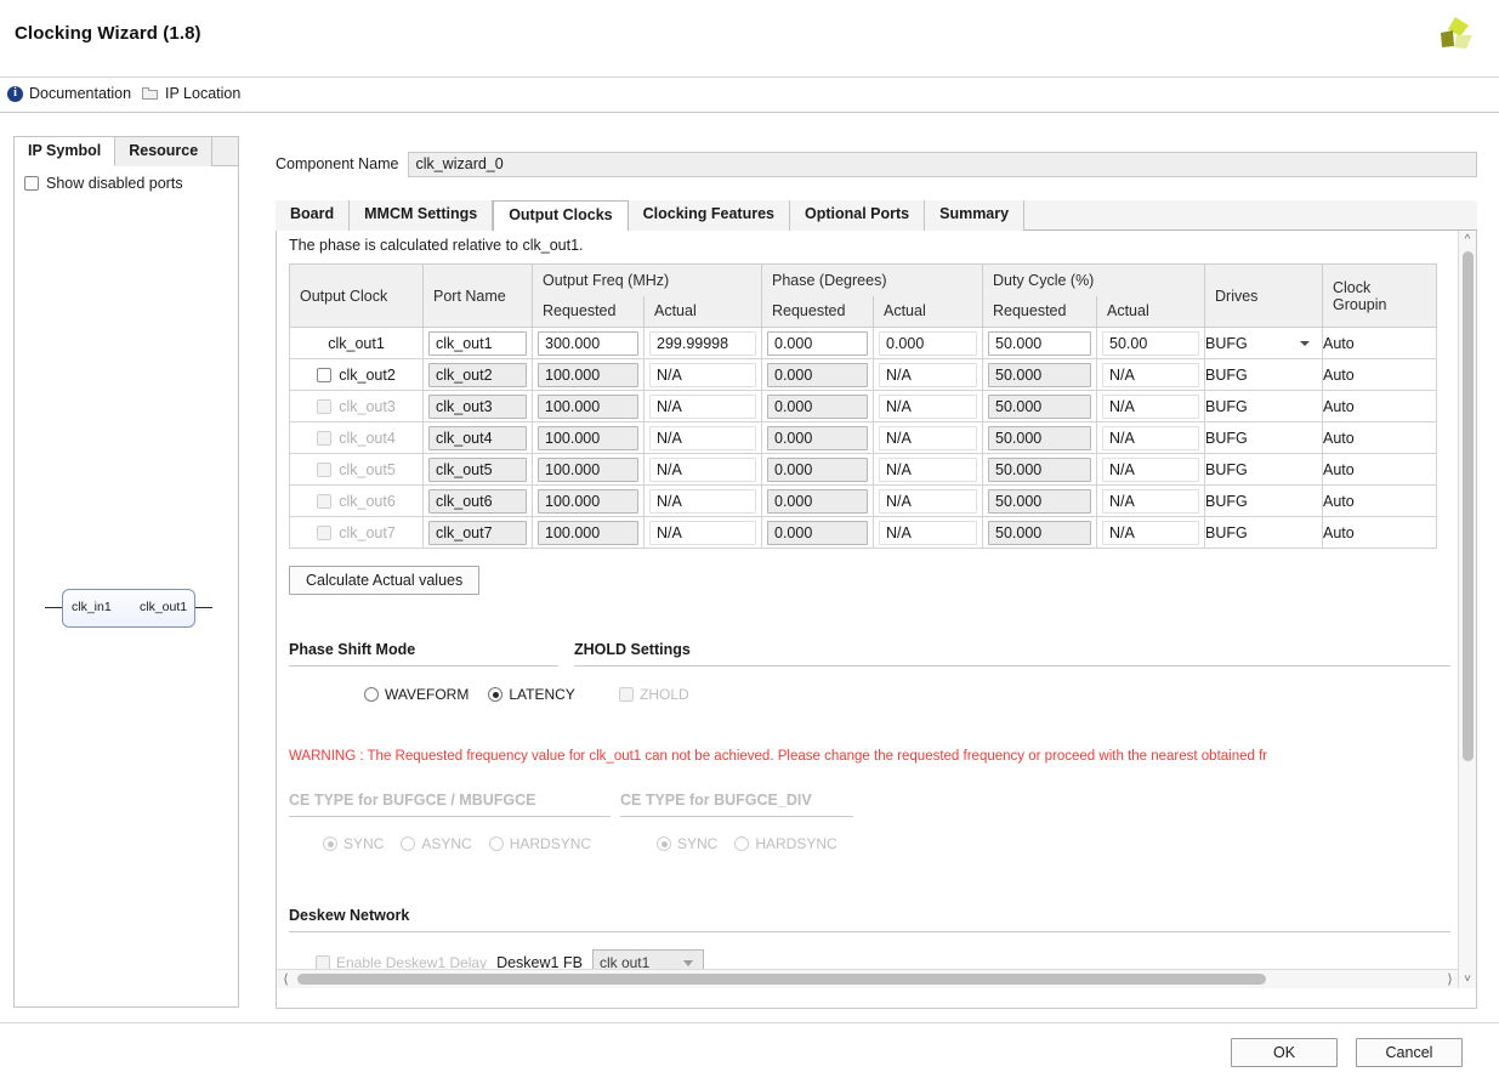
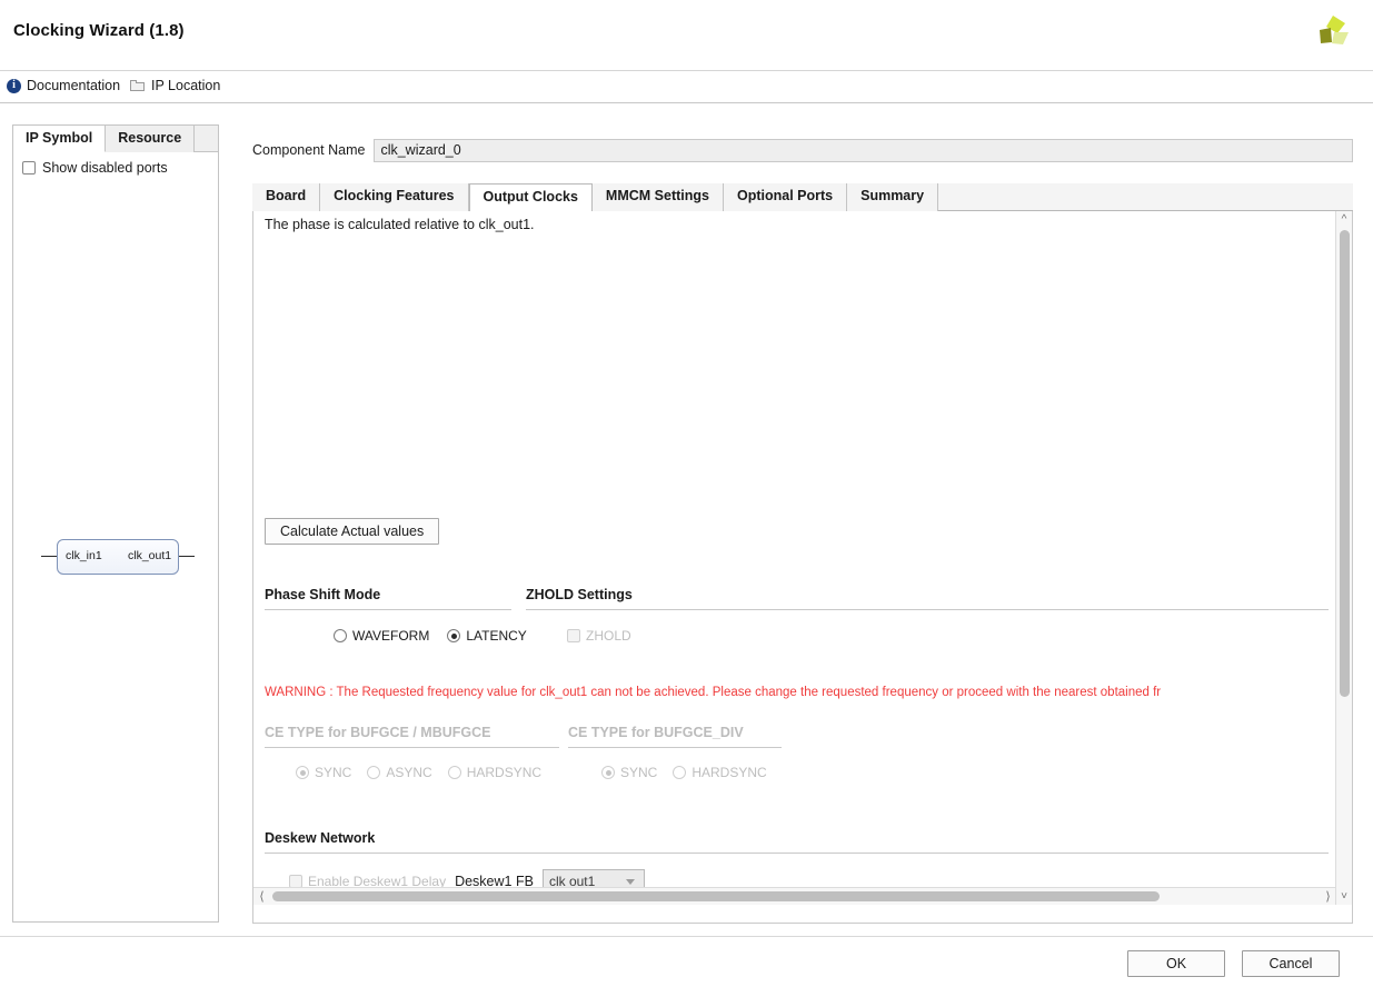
  Clocking Wizard (1.8)
  i
  Documentation
  IP Location
  IP Symbol
  Resource
  Show disabled ports
  clk_in1
  clk_out1
  Component Name
  clk_wizard_0
  Board
- MMCM Settings
+ Clocking Features
  Output Clocks
- Clocking Features
+ MMCM Settings
  Optional Ports
  Summary
  The phase is calculated relative to clk_out1.
- Output Clock	Port Name	Output Freq (MHz)	Phase (Degrees)	Duty Cycle (%)	Drives	Clock Groupin
- Requested	Actual	Requested	Actual	Requested	Actual
- clk_out1	clk_out1	300.000	299.99998	0.000	0.000	50.000	50.00	BUFG	Auto
- clk_out2	clk_out2	100.000	N/A	0.000	N/A	50.000	N/A	BUFG	Auto
- clk_out3	clk_out3	100.000	N/A	0.000	N/A	50.000	N/A	BUFG	Auto
- clk_out4	clk_out4	100.000	N/A	0.000	N/A	50.000	N/A	BUFG	Auto
- clk_out5	clk_out5	100.000	N/A	0.000	N/A	50.000	N/A	BUFG	Auto
- clk_out6	clk_out6	100.000	N/A	0.000	N/A	50.000	N/A	BUFG	Auto
- clk_out7	clk_out7	100.000	N/A	0.000	N/A	50.000	N/A	BUFG	Auto
  Calculate Actual values
  Phase Shift Mode
  WAVEFORM
  LATENCY
  ZHOLD Settings
  ZHOLD
  WARNING : The Requested frequency value for clk_out1 can not be achieved. Please change the requested frequency or proceed with the nearest obtained fr
  CE TYPE for BUFGCE / MBUFGCE
  SYNC
  ASYNC
  HARDSYNC
  CE TYPE for BUFGCE_DIV
  SYNC
  HARDSYNC
  Deskew Network
  Enable Deskew1 Delay
  Deskew1 FB
  clk out1
  ⟨
  ⟩
  ^
  ˅
  OK
  Cancel
